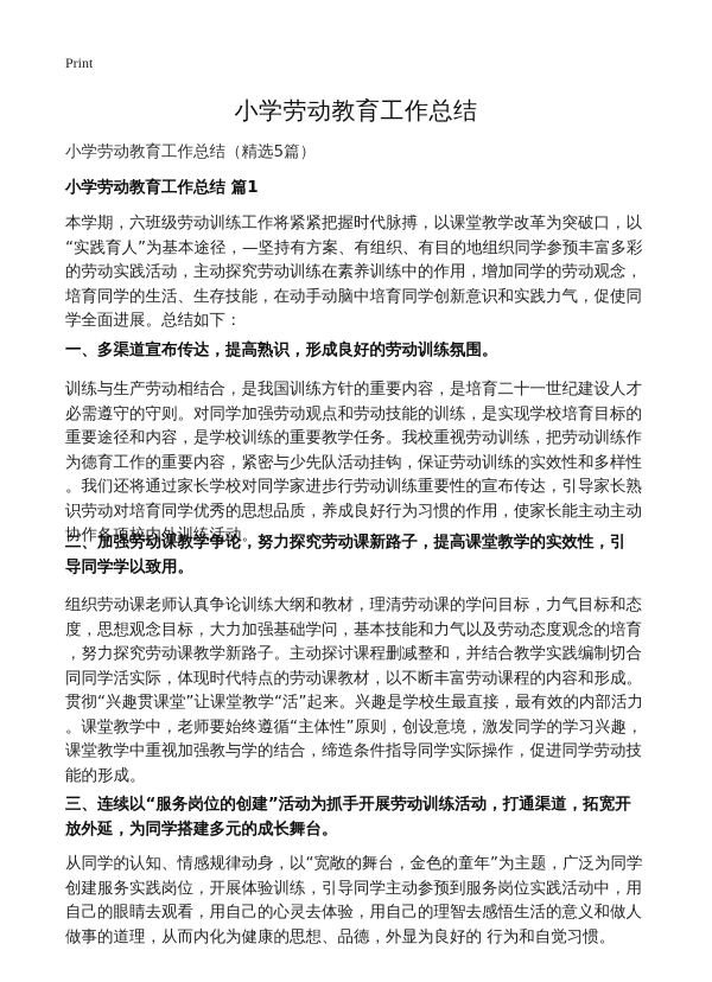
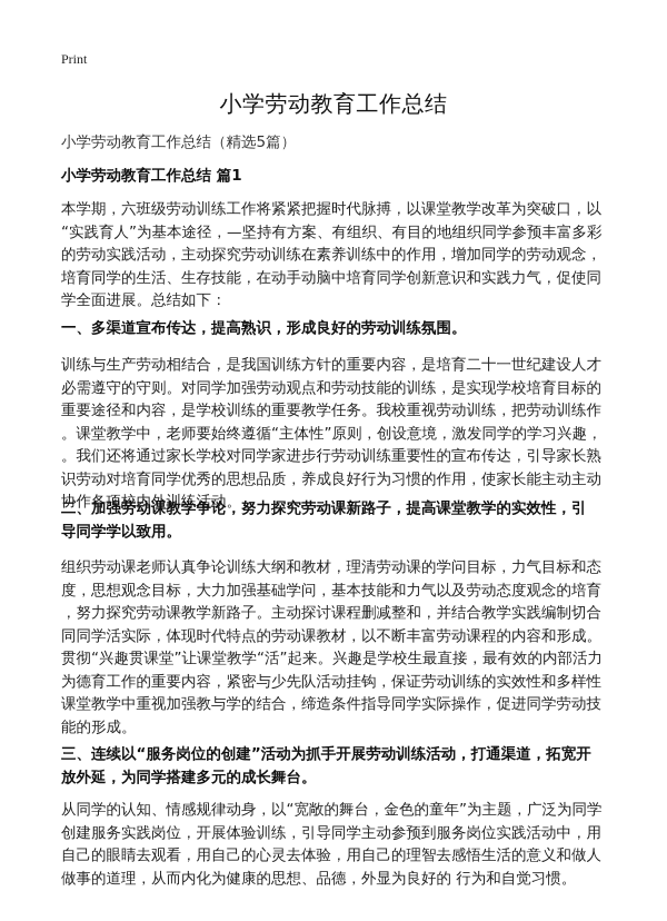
  Print
  小学劳动教育工作总结
  小学劳动教育工作总结（精选5篇）
  小学劳动教育工作总结 篇1
  本学期，六班级劳动训练工作将紧紧把握时代脉搏，以课堂教学改革为突破口，以
  “实践育人”为基本途径，—坚持有方案、有组织、有目的地组织同学参预丰富多彩
  的劳动实践活动，主动探究劳动训练在素养训练中的作用，增加同学的劳动观念，
  培育同学的生活、生存技能，在动手动脑中培育同学创新意识和实践力气，促使同
  学全面进展。总结如下：
  一、多渠道宣布传达，提高熟识，形成良好的劳动训练氛围。
  训练与生产劳动相结合，是我国训练方针的重要内容，是培育二十一世纪建设人才
  必需遵守的守则。对同学加强劳动观点和劳动技能的训练，是实现学校培育目标的
  重要途径和内容，是学校训练的重要教学任务。我校重视劳动训练，把劳动训练作
- 为德育工作的重要内容，紧密与少先队活动挂钩，保证劳动训练的实效性和多样性
+ 。课堂教学中，老师要始终遵循“主体性”原则，创设意境，激发同学的学习兴趣，
  。我们还将通过家长学校对同学家进步行劳动训练重要性的宣布传达，引导家长熟
  识劳动对培育同学优秀的思想品质，养成良好行为习惯的作用，使家长能主动主动
  协作各项校内外训练活动。
  二、加强劳动课教学争论，努力探究劳动课新路子，提高课堂教学的实效性，引
  导同学学以致用。
  组织劳动课老师认真争论训练大纲和教材，理清劳动课的学问目标，力气目标和态
  度，思想观念目标，大力加强基础学问，基本技能和力气以及劳动态度观念的培育
  ，努力探究劳动课教学新路子。主动探讨课程删减整和，并结合教学实践编制切合
  同同学活实际，体现时代特点的劳动课教材，以不断丰富劳动课程的内容和形成。
  贯彻“兴趣贯课堂”让课堂教学“活”起来。兴趣是学校生最直接，最有效的内部活力
- 。课堂教学中，老师要始终遵循“主体性”原则，创设意境，激发同学的学习兴趣，
+ 为德育工作的重要内容，紧密与少先队活动挂钩，保证劳动训练的实效性和多样性
  课堂教学中重视加强教与学的结合，缔造条件指导同学实际操作，促进同学劳动技
  能的形成。
  三、连续以“服务岗位的创建”活动为抓手开展劳动训练活动，打通渠道，拓宽开
  放外延，为同学搭建多元的成长舞台。
  从同学的认知、情感规律动身，以“宽敞的舞台，金色的童年”为主题，广泛为同学
  创建服务实践岗位，开展体验训练，引导同学主动参预到服务岗位实践活动中，用
  自己的眼睛去观看，用自己的心灵去体验，用自己的理智去感悟生活的意义和做人
  做事的道理，从而内化为健康的思想、品德，外显为良好的 行为和自觉习惯。
